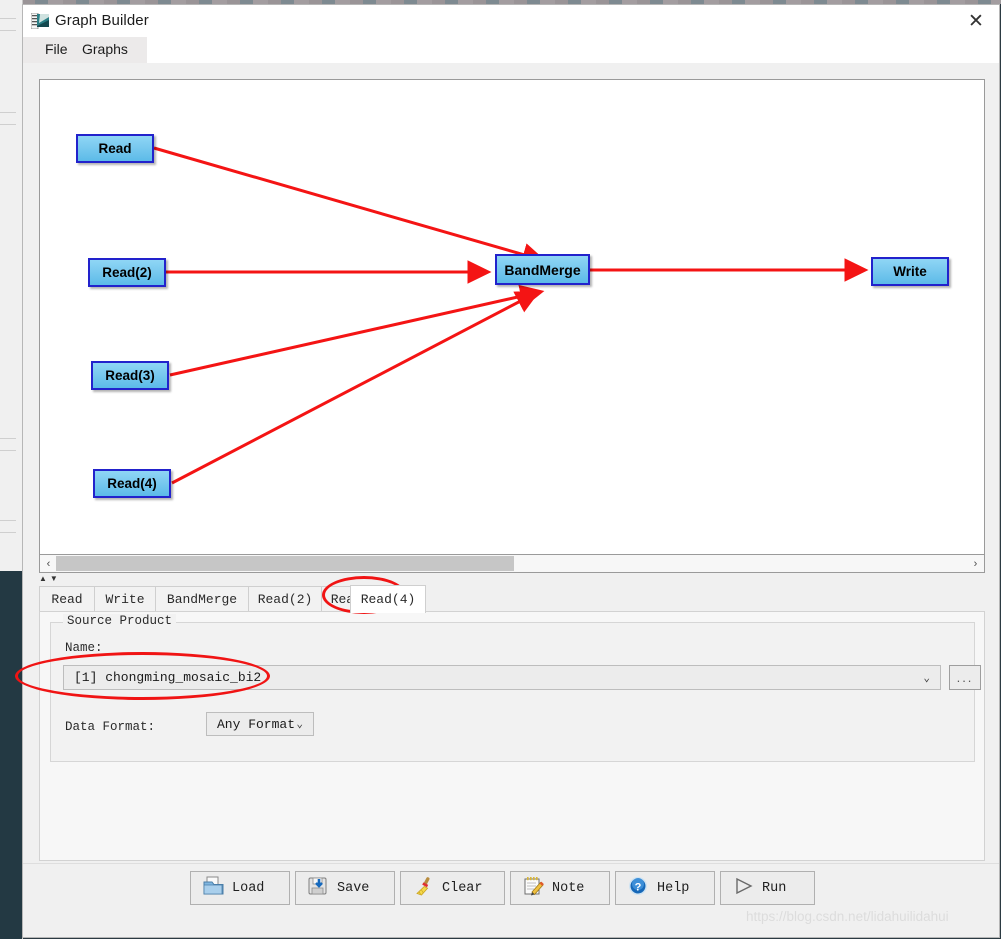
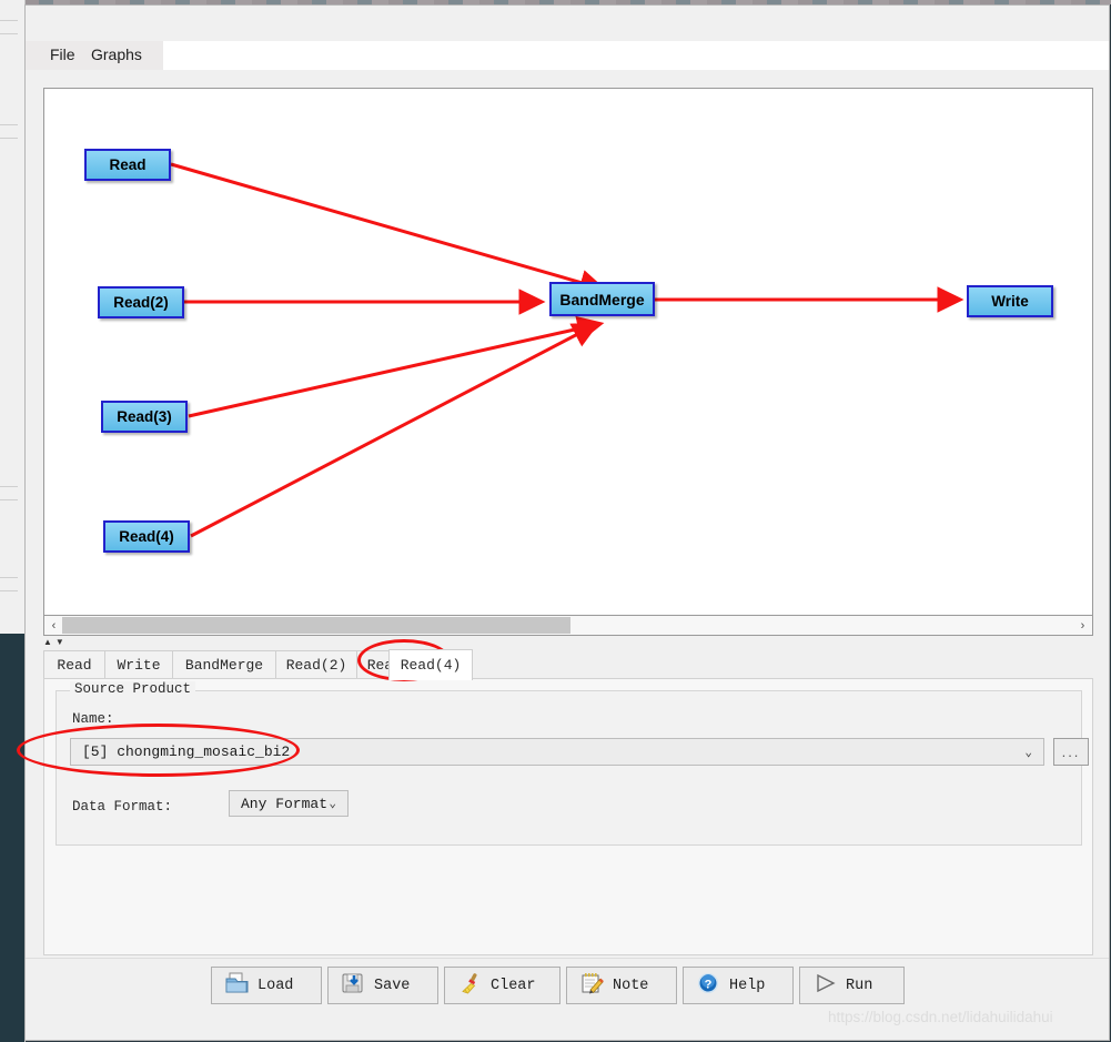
- Graph Builder
- ✕
  File
  Graphs
  Read
  Read(2)
  Read(3)
  Read(4)
  BandMerge
  Write
  ‹
  ›
  ▲▼
  Read
  Write
  BandMerge
  Read(2)
  Read(4)
  Source Product
  Name:
- [1] chongming_mosaic_bi2
+ [5] chongming_mosaic_bi2
  ⌄
  ...
  Data Format:
  Any Format
  ⌄
  Load
  Save
  Clear
  Note
  ?
  Help
  Run
